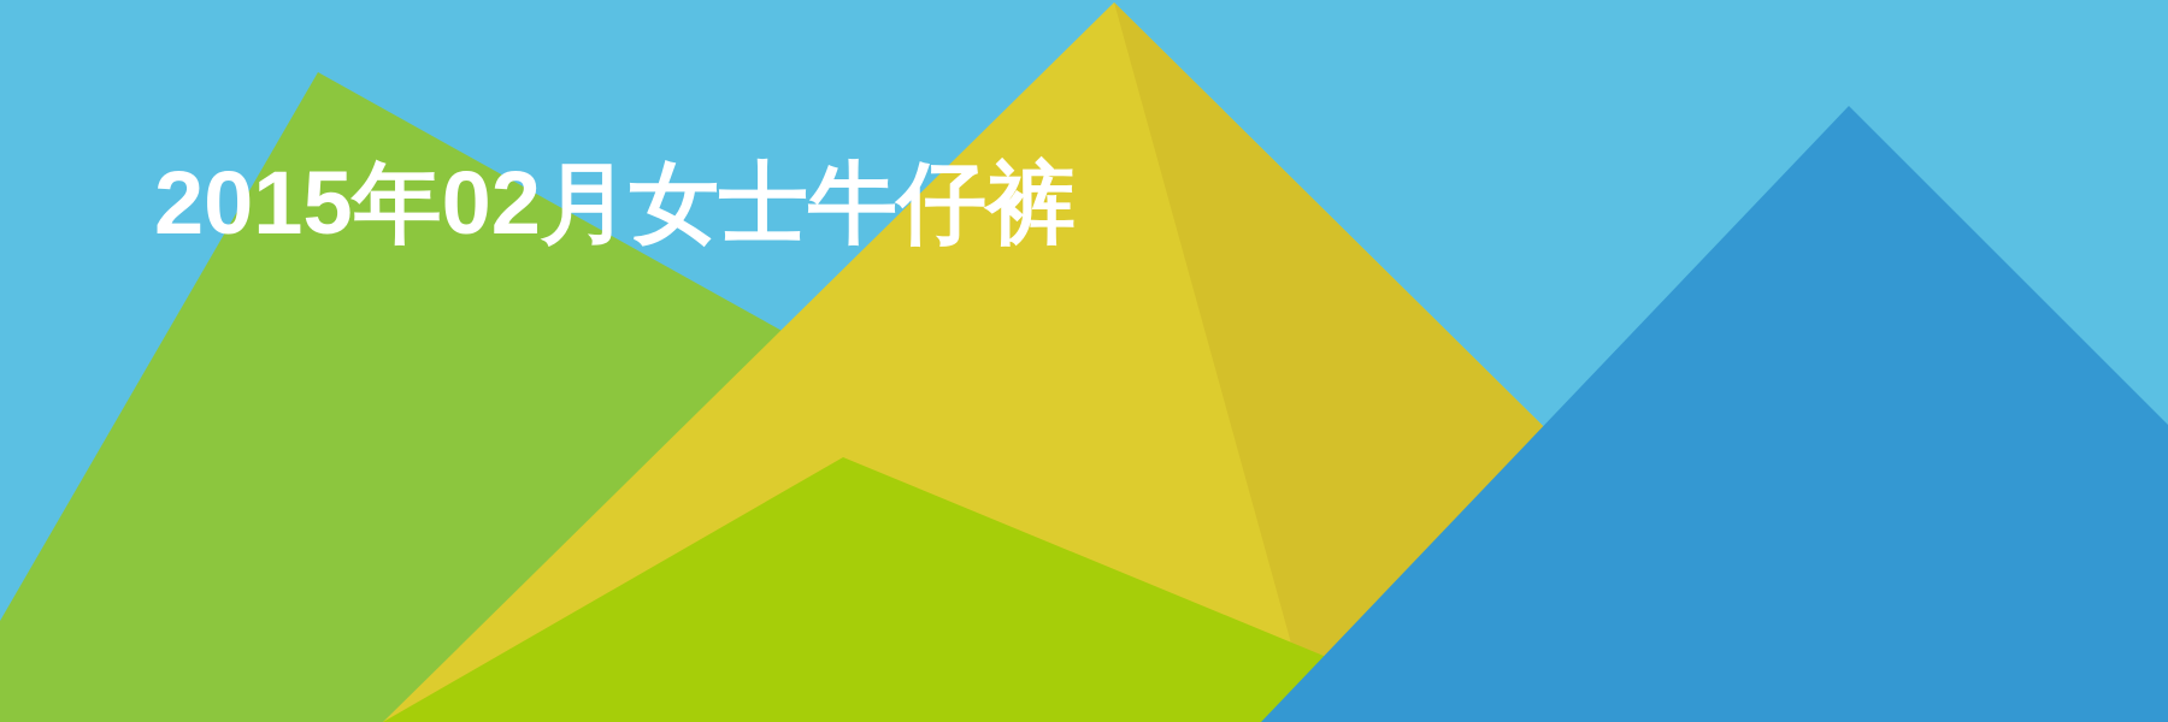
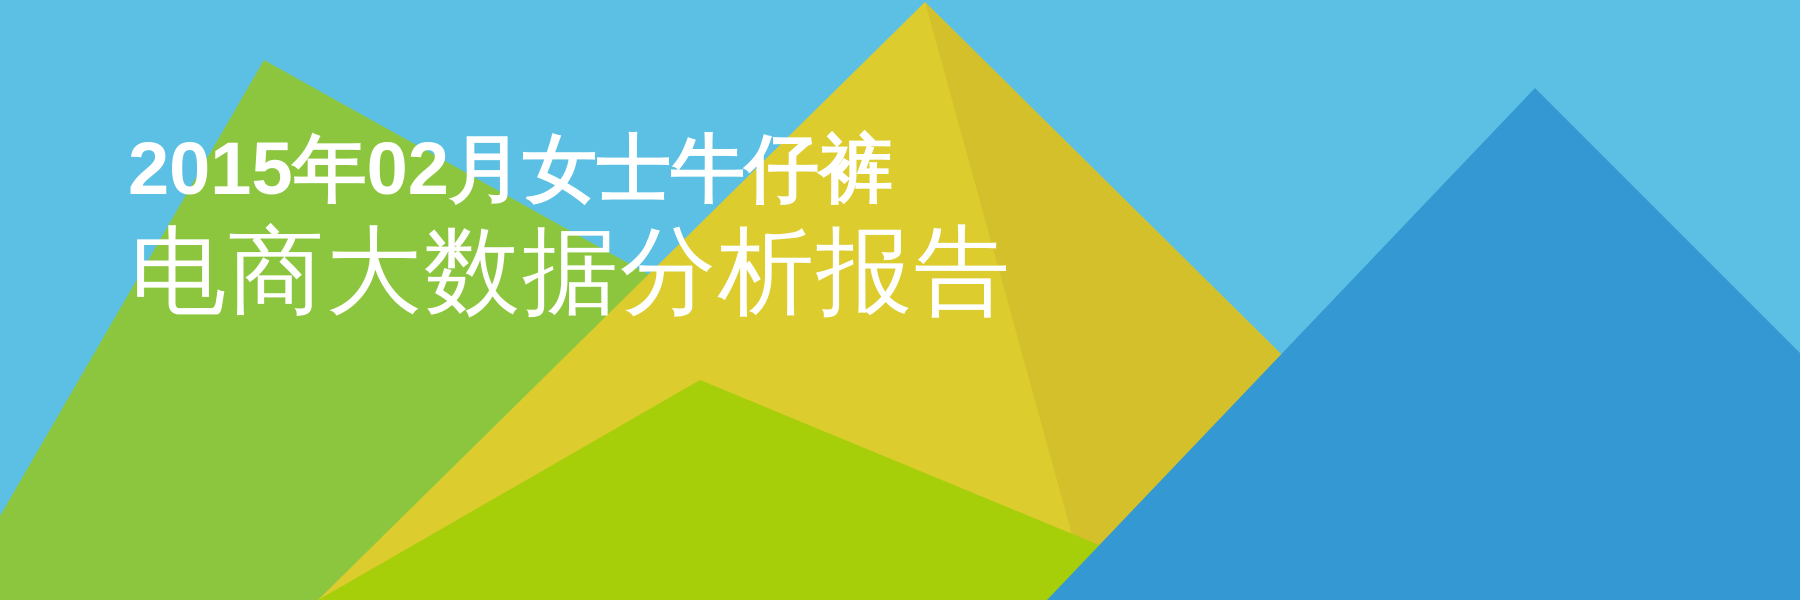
  2015年02月女士牛仔裤
+ 电商大数据分析报告
